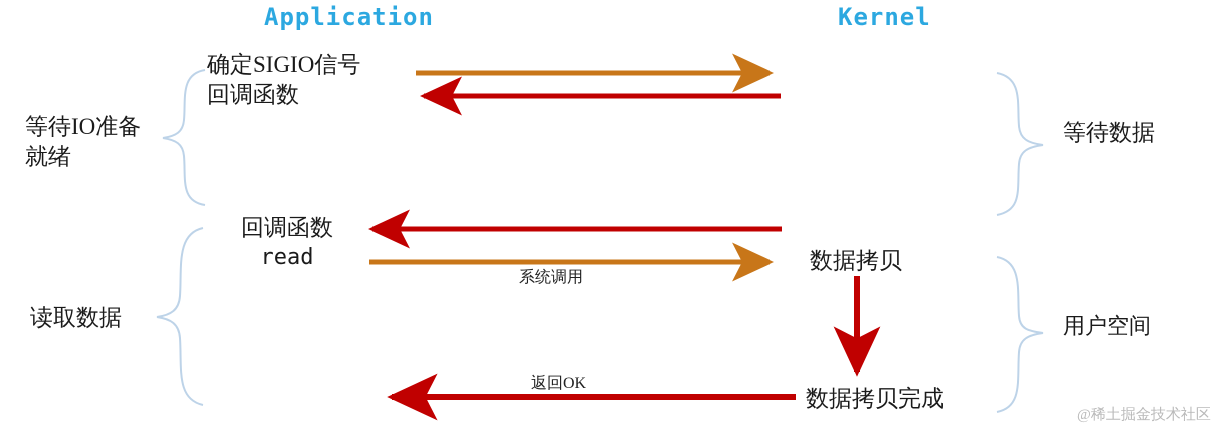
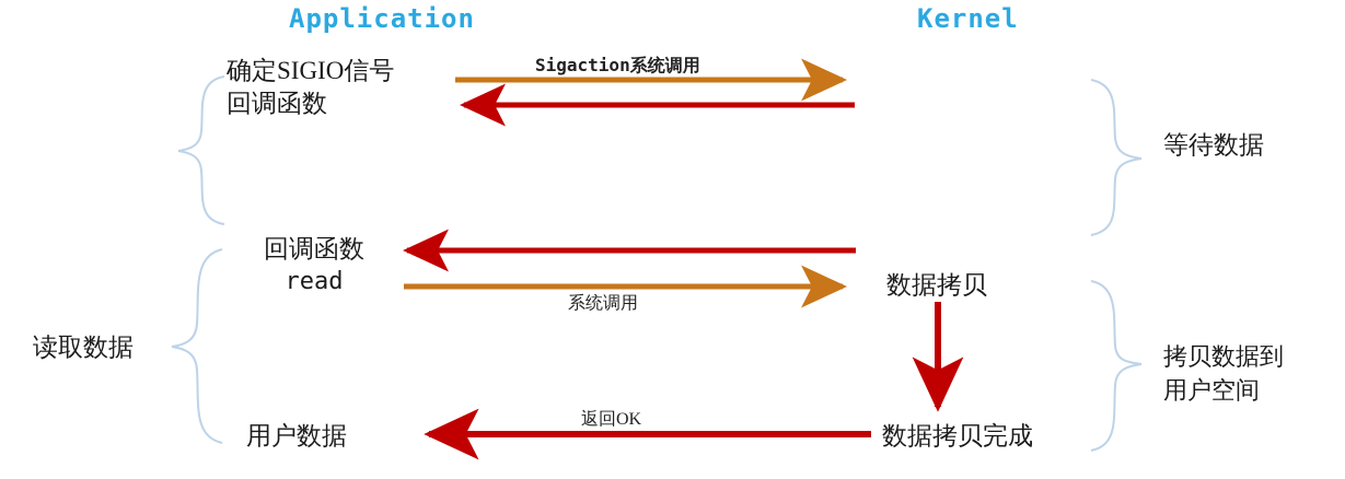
  Application
  Kernel
- 等待IO准备
- 就绪
  读取数据
  确定SIGIO信号
  回调函数
  回调函数
  read
+ 用户数据
  数据拷贝
  数据拷贝完成
  等待数据
+ 拷贝数据到
  用户空间
+ Sigaction系统调用
  系统调用
  返回OK
- @稀土掘金技术社区
